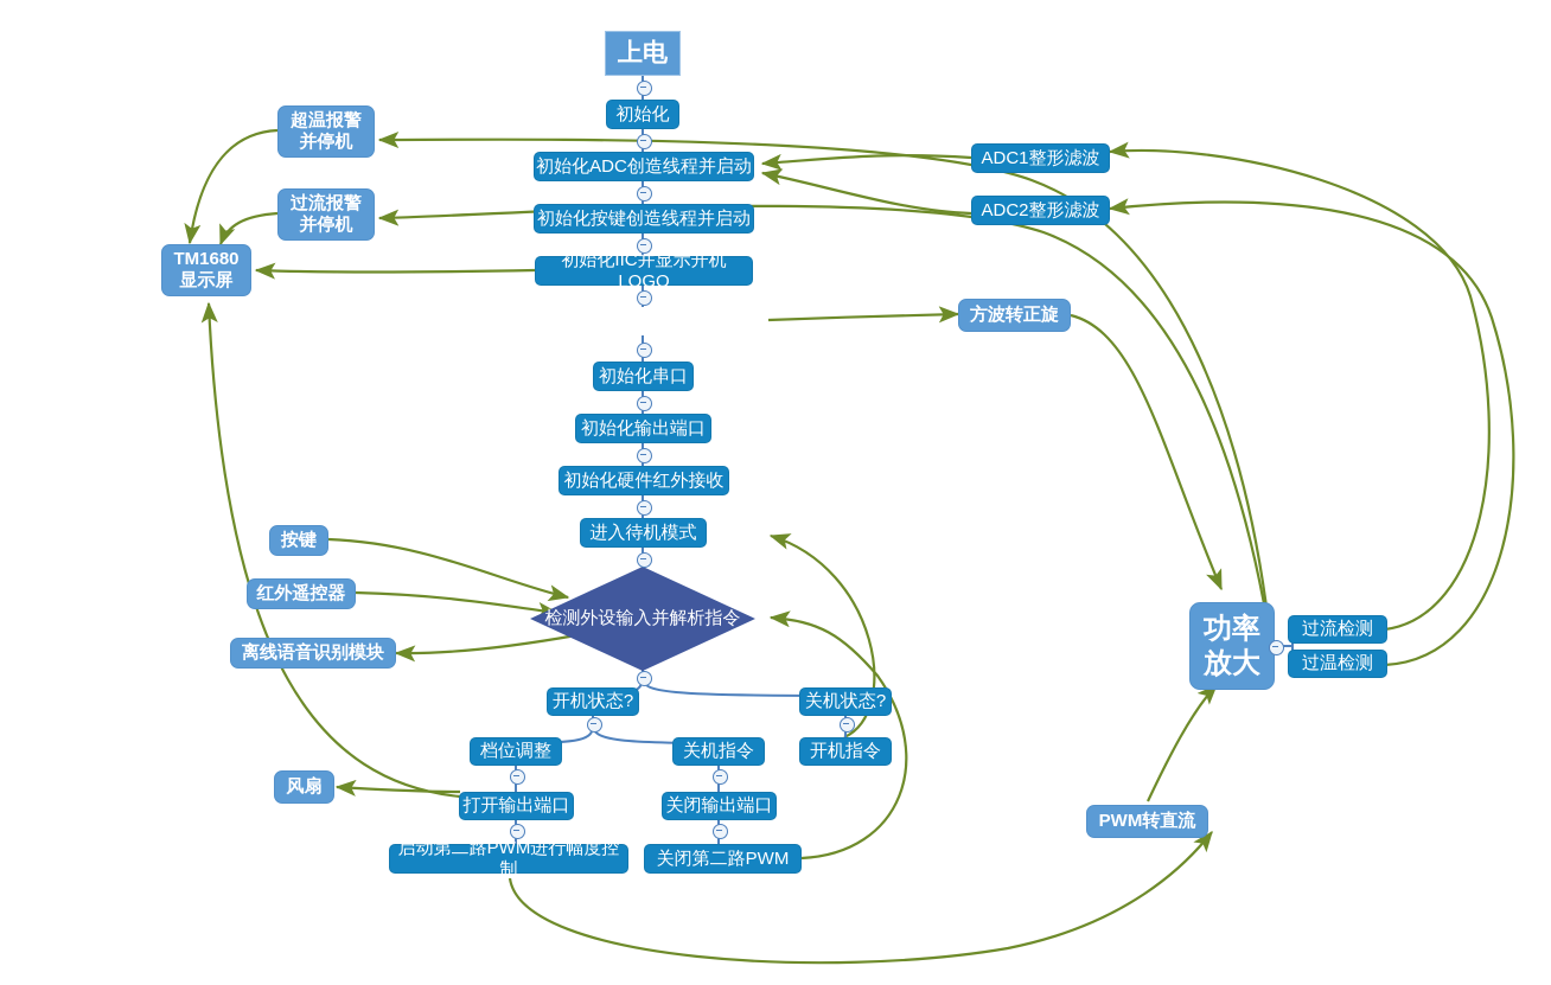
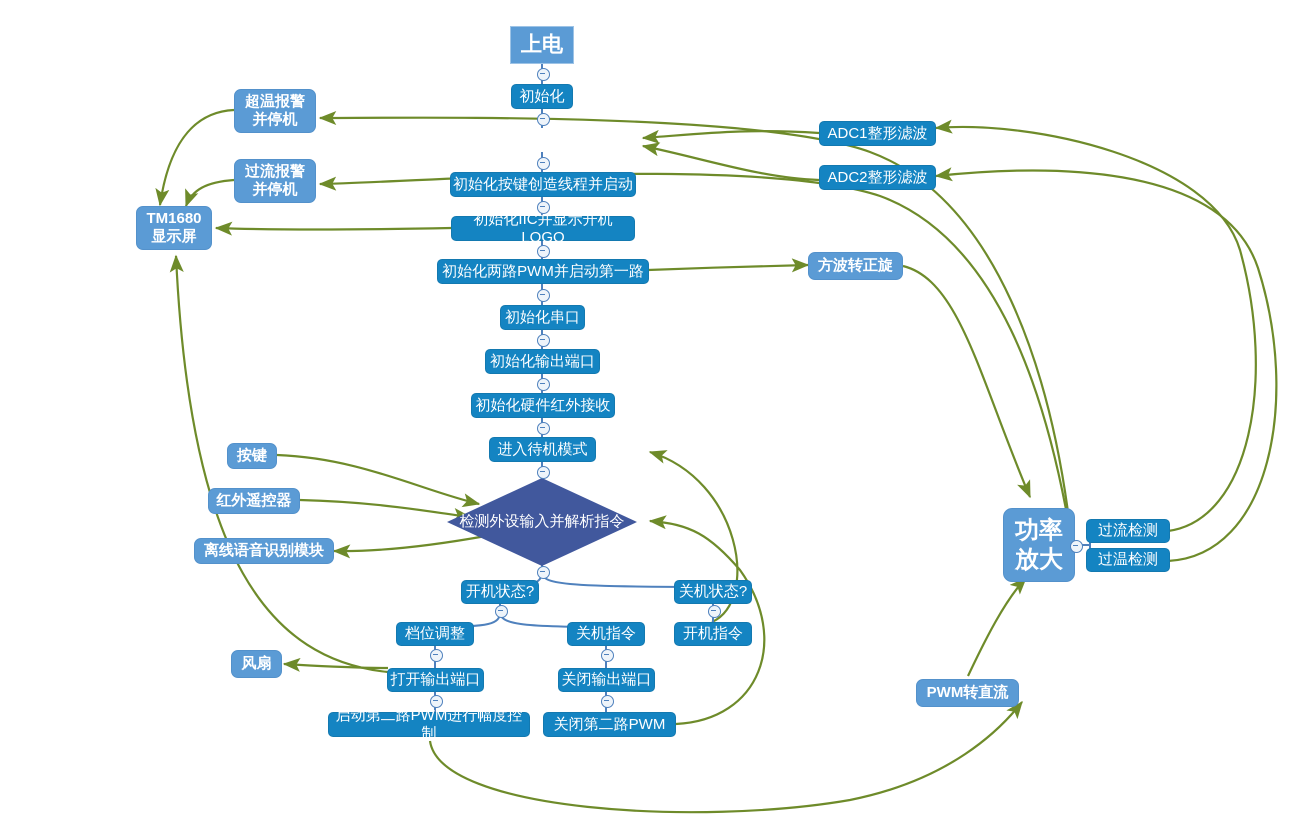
  上电
  初始化
- 初始化ADC创造线程并启动
  初始化按键创造线程并启动
  初始化IIC并显示开机LOGO
+ 初始化两路PWM并启动第一路
  初始化串口
  初始化输出端口
  初始化硬件红外接收
  进入待机模式
  检测外设输入并解析指令
  开机状态?
  关机状态?
  档位调整
  关机指令
  开机指令
  打开输出端口
  关闭输出端口
  启动第二路PWM进行幅度控制
  关闭第二路PWM
  超温报警
  并停机
  过流报警
  并停机
  TM1680
  显示屏
  按键
  红外遥控器
  离线语音识别模块
  风扇
  ADC1整形滤波
  ADC2整形滤波
  方波转正旋
  PWM转直流
  功率
  放大
  过流检测
  过温检测
